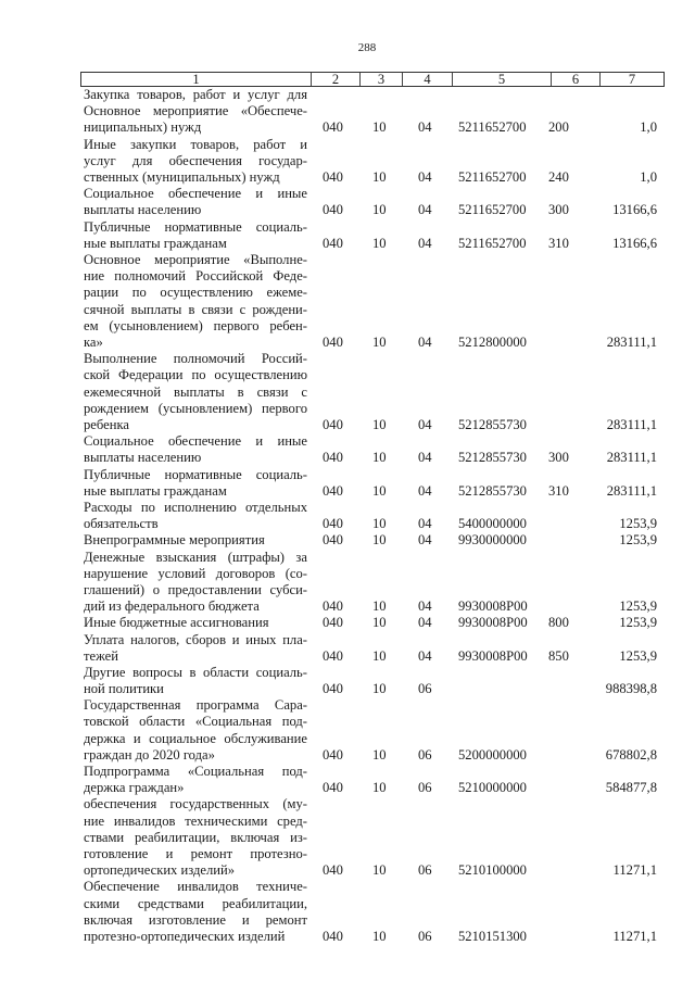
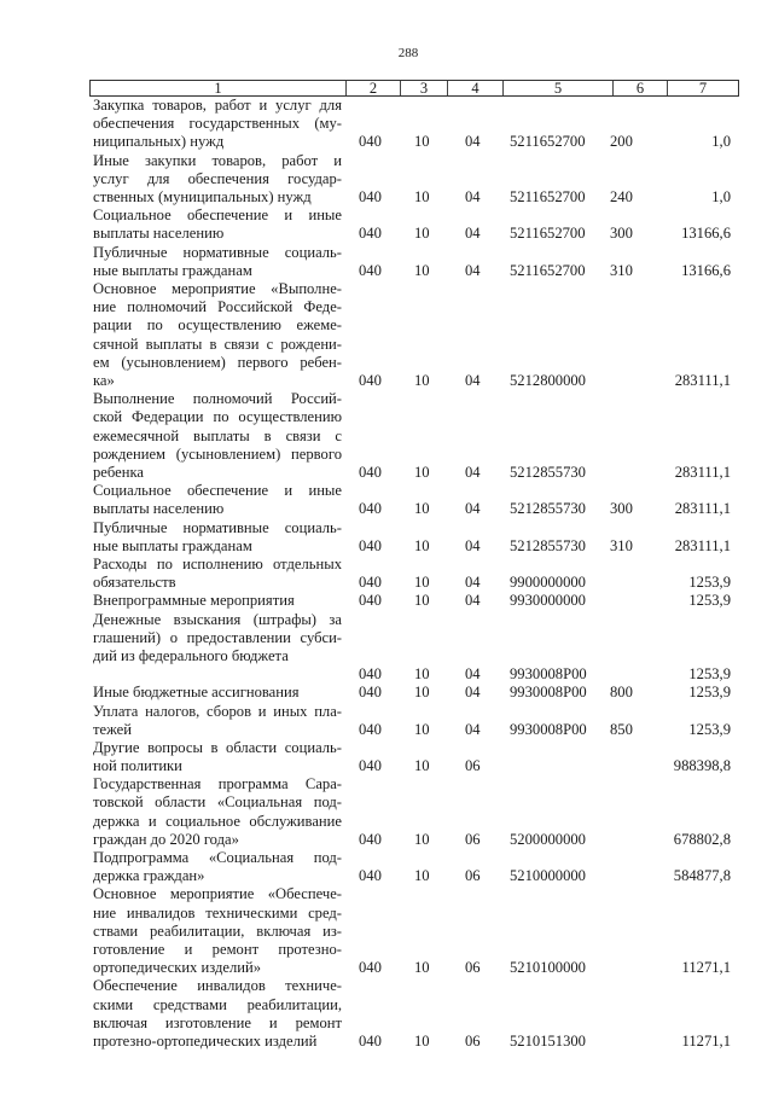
  288
  1
  2
  3
  4
  5
  6
  7
  Закупка товаров, работ и услуг для
- Основное мероприятие «Обеспече-
+ обеспечения государственных (му-
  ниципальных) нужд
  040
  10
  04
  5211652700
  200
  1,0
  Иные закупки товаров, работ и
  услуг для обеспечения государ-
  ственных (муниципальных) нужд
  040
  10
  04
  5211652700
  240
  1,0
  Социальное обеспечение и иные
  выплаты населению
  040
  10
  04
  5211652700
  300
  13166,6
  Публичные нормативные социаль-
  ные выплаты гражданам
  040
  10
  04
  5211652700
  310
  13166,6
  Основное мероприятие «Выполне-
  ние полномочий Российской Феде-
  рации по осуществлению ежеме-
  сячной выплаты в связи с рождени-
  ем (усыновлением) первого ребен-
  ка»
  040
  10
  04
  5212800000
  283111,1
  Выполнение полномочий Россий-
  ской Федерации по осуществлению
  ежемесячной выплаты в связи с
  рождением (усыновлением) первого
  ребенка
  040
  10
  04
  5212855730
  283111,1
  Социальное обеспечение и иные
  выплаты населению
  040
  10
  04
  5212855730
  300
  283111,1
  Публичные нормативные социаль-
  ные выплаты гражданам
  040
  10
  04
  5212855730
  310
  283111,1
  Расходы по исполнению отдельных
  обязательств
  040
  10
  04
- 5400000000
+ 9900000000
  1253,9
  Внепрограммные мероприятия
  040
  10
  04
  9930000000
  1253,9
  Денежные взыскания (штрафы) за
- нарушение условий договоров (со-
  глашений) о предоставлении субси-
  дий из федерального бюджета
  040
  10
  04
  9930008P00
  1253,9
  Иные бюджетные ассигнования
  040
  10
  04
  9930008P00
  800
  1253,9
  Уплата налогов, сборов и иных пла-
  тежей
  040
  10
  04
  9930008P00
  850
  1253,9
  Другие вопросы в области социаль-
  ной политики
  040
  10
  06
  988398,8
  Государственная программа Сара-
  товской области «Социальная под-
  держка и социальное обслуживание
  граждан до 2020 года»
  040
  10
  06
  5200000000
  678802,8
  Подпрограмма «Социальная под-
  держка граждан»
  040
  10
  06
  5210000000
  584877,8
- обеспечения государственных (му-
+ Основное мероприятие «Обеспече-
  ние инвалидов техническими сред-
  ствами реабилитации, включая из-
  готовление и ремонт протезно-
  ортопедических изделий»
  040
  10
  06
  5210100000
  11271,1
  Обеспечение инвалидов техниче-
  скими средствами реабилитации,
  включая изготовление и ремонт
  протезно-ортопедических изделий
  040
  10
  06
  5210151300
  11271,1
